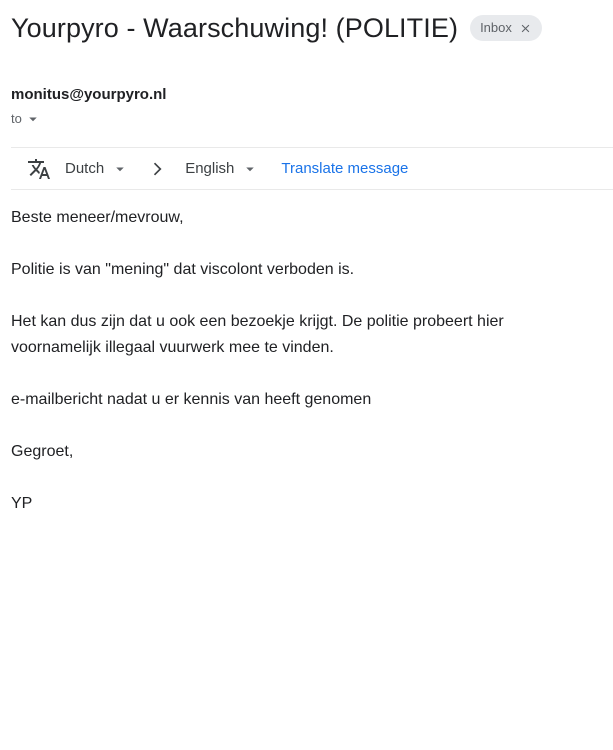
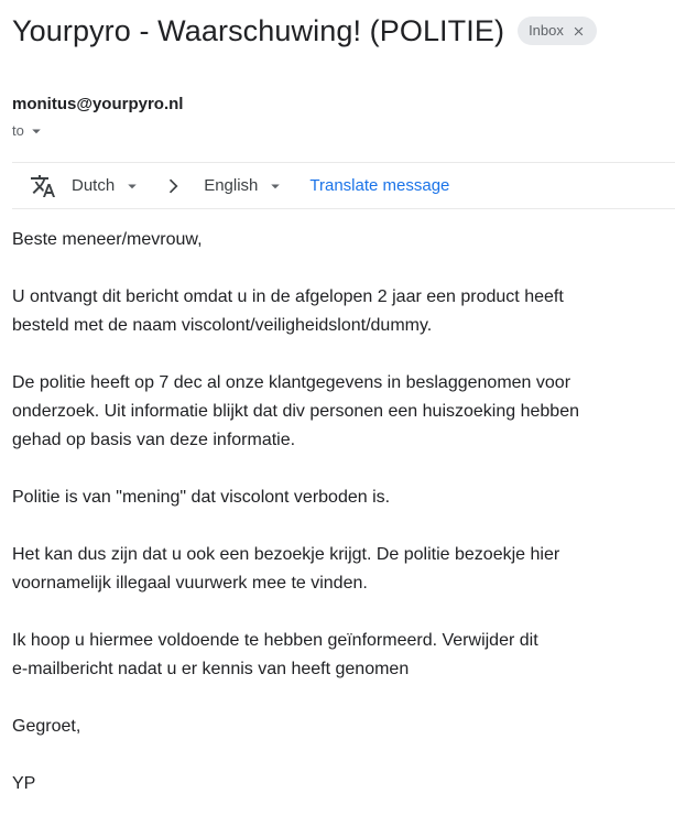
  Yourpyro - Waarschuwing! (POLITIE)
  Inbox
  monitus@yourpyro.nl
  to
  Dutch
  English
  Translate message
  Beste meneer/mevrouw,
+ U ontvangt dit bericht omdat u in de afgelopen 2 jaar een product heeft
+ besteld met de naam viscolont/veiligheidslont/dummy.
+ De politie heeft op 7 dec al onze klantgegevens in beslaggenomen voor
+ onderzoek. Uit informatie blijkt dat div personen een huiszoeking hebben
+ gehad op basis van deze informatie.
  Politie is van "mening" dat viscolont verboden is.
- Het kan dus zijn dat u ook een bezoekje krijgt. De politie probeert hier
+ Het kan dus zijn dat u ook een bezoekje krijgt. De politie bezoekje hier
  voornamelijk illegaal vuurwerk mee te vinden.
+ Ik hoop u hiermee voldoende te hebben geïnformeerd. Verwijder dit
  e-mailbericht nadat u er kennis van heeft genomen
  Gegroet,
  YP
